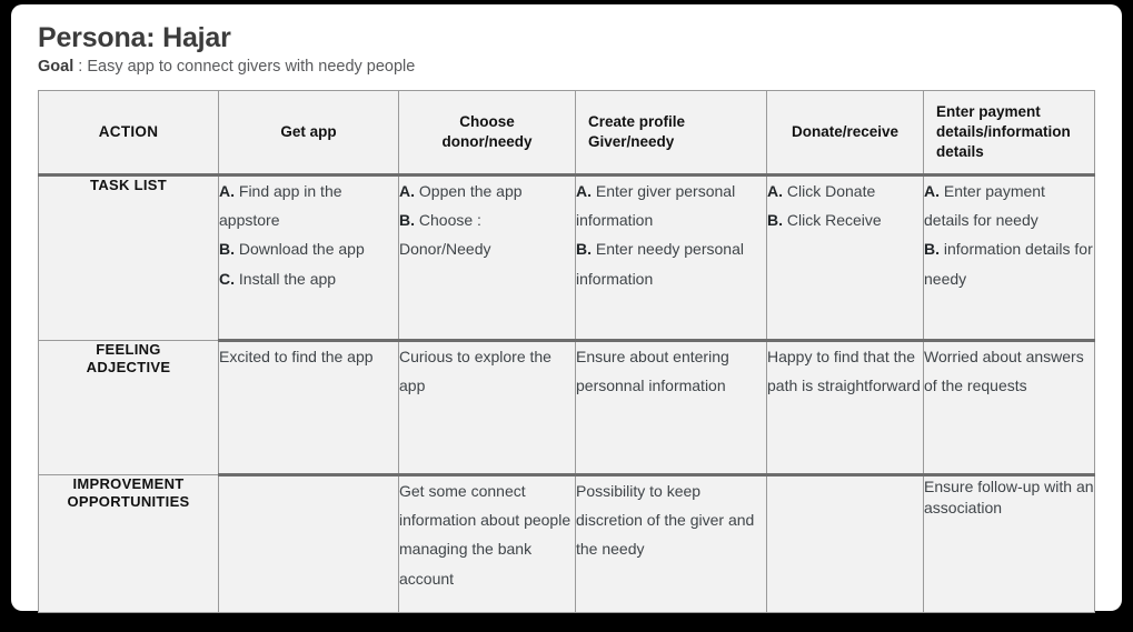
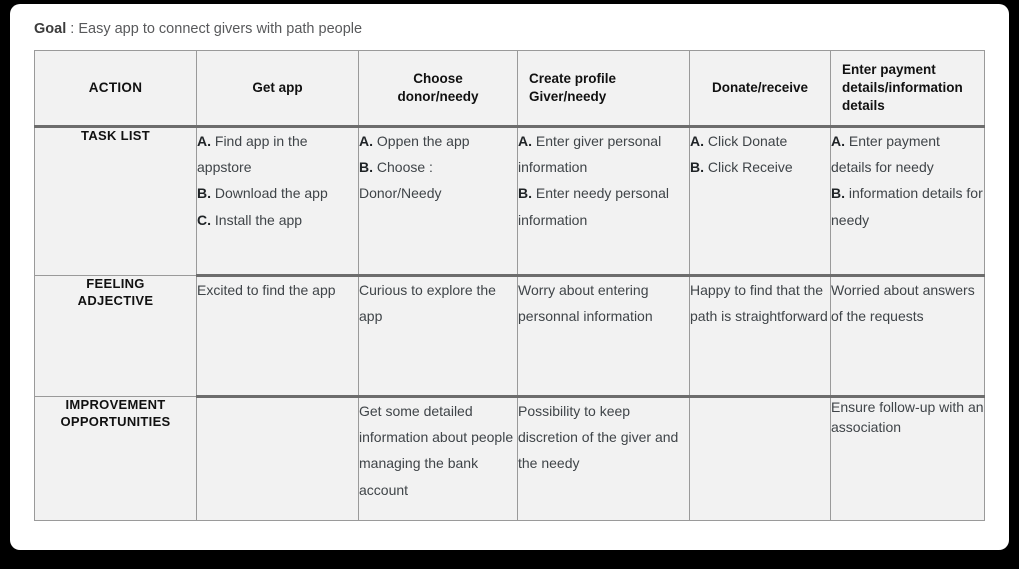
- Persona: Hajar
- Goal : Easy app to connect givers with needy people
+ Goal : Easy app to connect givers with path people
  ACTION	Get app	Choosedonor/needy	Create profileGiver/needy	Donate/receive	Enter payment details/information details
  TASK LIST	A. Find app in the appstoreB. Download the appC. Install the app	A. Oppen the appB. Choose : Donor/Needy	A. Enter giver personal informationB. Enter needy personal information	A. Click DonateB. Click Receive	A. Enter payment details for needyB. information details for needy
- FEELINGADJECTIVE	Excited to find the app	Curious to explore the app	Ensure about entering personnal information	Happy to find that the path is straightforward	Worried about answers of the requests
+ FEELINGADJECTIVE	Excited to find the app	Curious to explore the app	Worry about entering personnal information	Happy to find that the path is straightforward	Worried about answers of the requests
- IMPROVEMENTOPPORTUNITIES		Get some connect information about people managing the bank account	Possibility to keep discretion of the giver and the needy		Ensure follow-up with an association
+ IMPROVEMENTOPPORTUNITIES		Get some detailed information about people managing the bank account	Possibility to keep discretion of the giver and the needy		Ensure follow-up with an association
